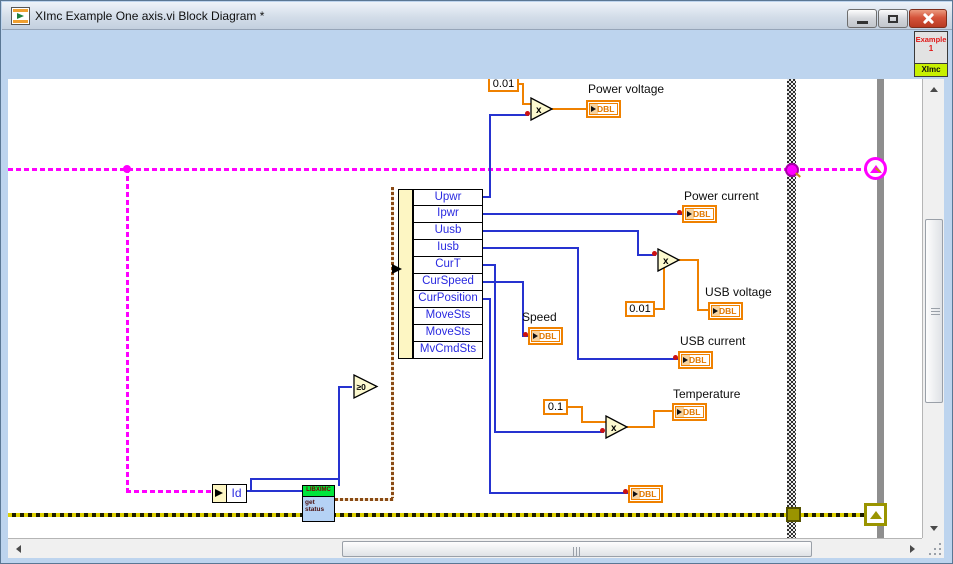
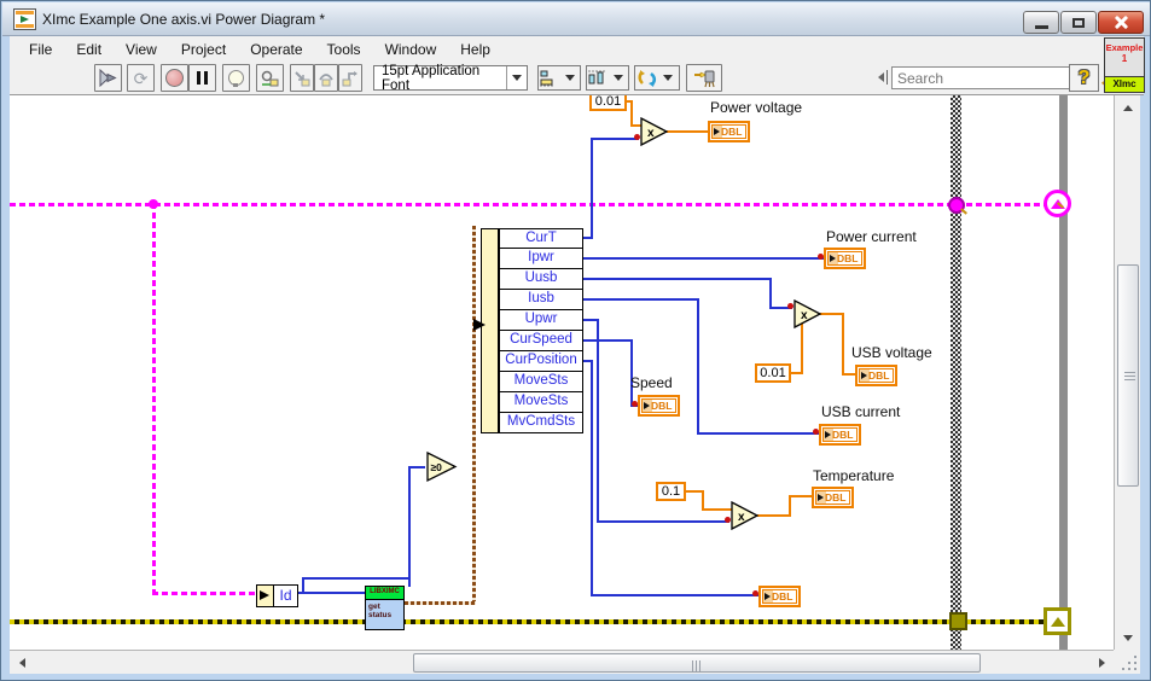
- XImc Example One axis.vi Block Diagram *
+ XImc Example One axis.vi Power Diagram *
+ File
+ Edit
+ View
+ Project
+ Operate
+ Tools
+ Window
+ Help
+ ⟳
+ 15pt Application Font
+ Search
+ ?
  Example
  1
  XImc
  0.01
  0.01
  0.1
  x
  x
  x
  ≥0
  Power voltage
  Power current
  USB voltage
  USB current
  Speed
  Temperature
  DBL
  DBL
  DBL
  DBL
  DBL
  DBL
  DBL
- Upwr
+ CurT
  Ipwr
  Uusb
  Iusb
- CurT
+ Upwr
  CurSpeed
  CurPosition
  MoveSts
  MoveSts
  MvCmdSts
  Id
